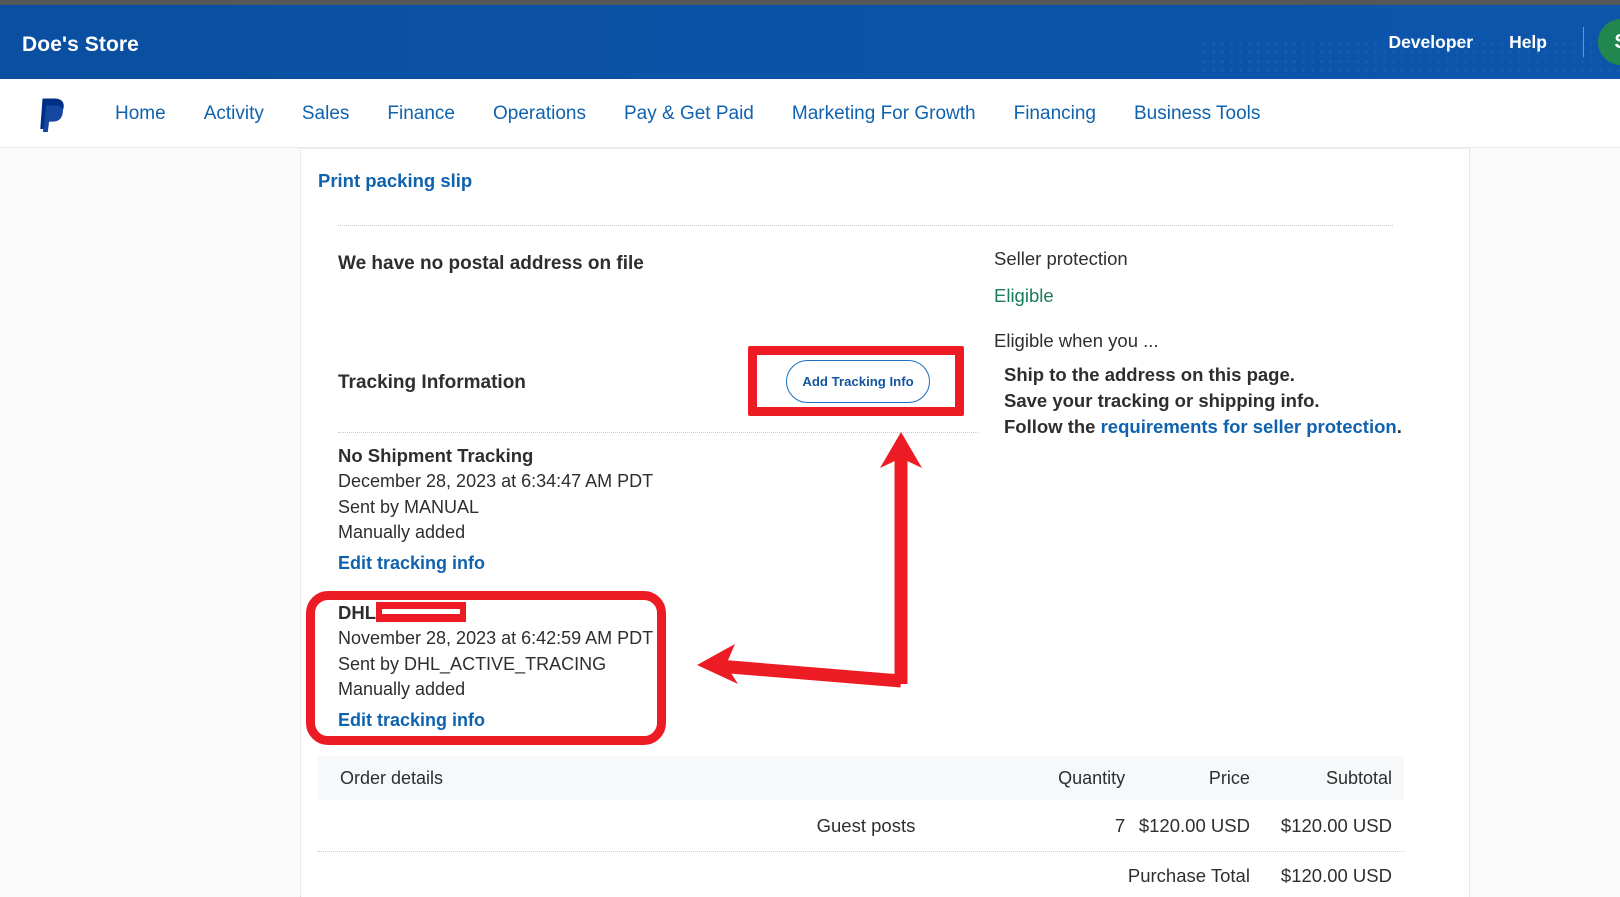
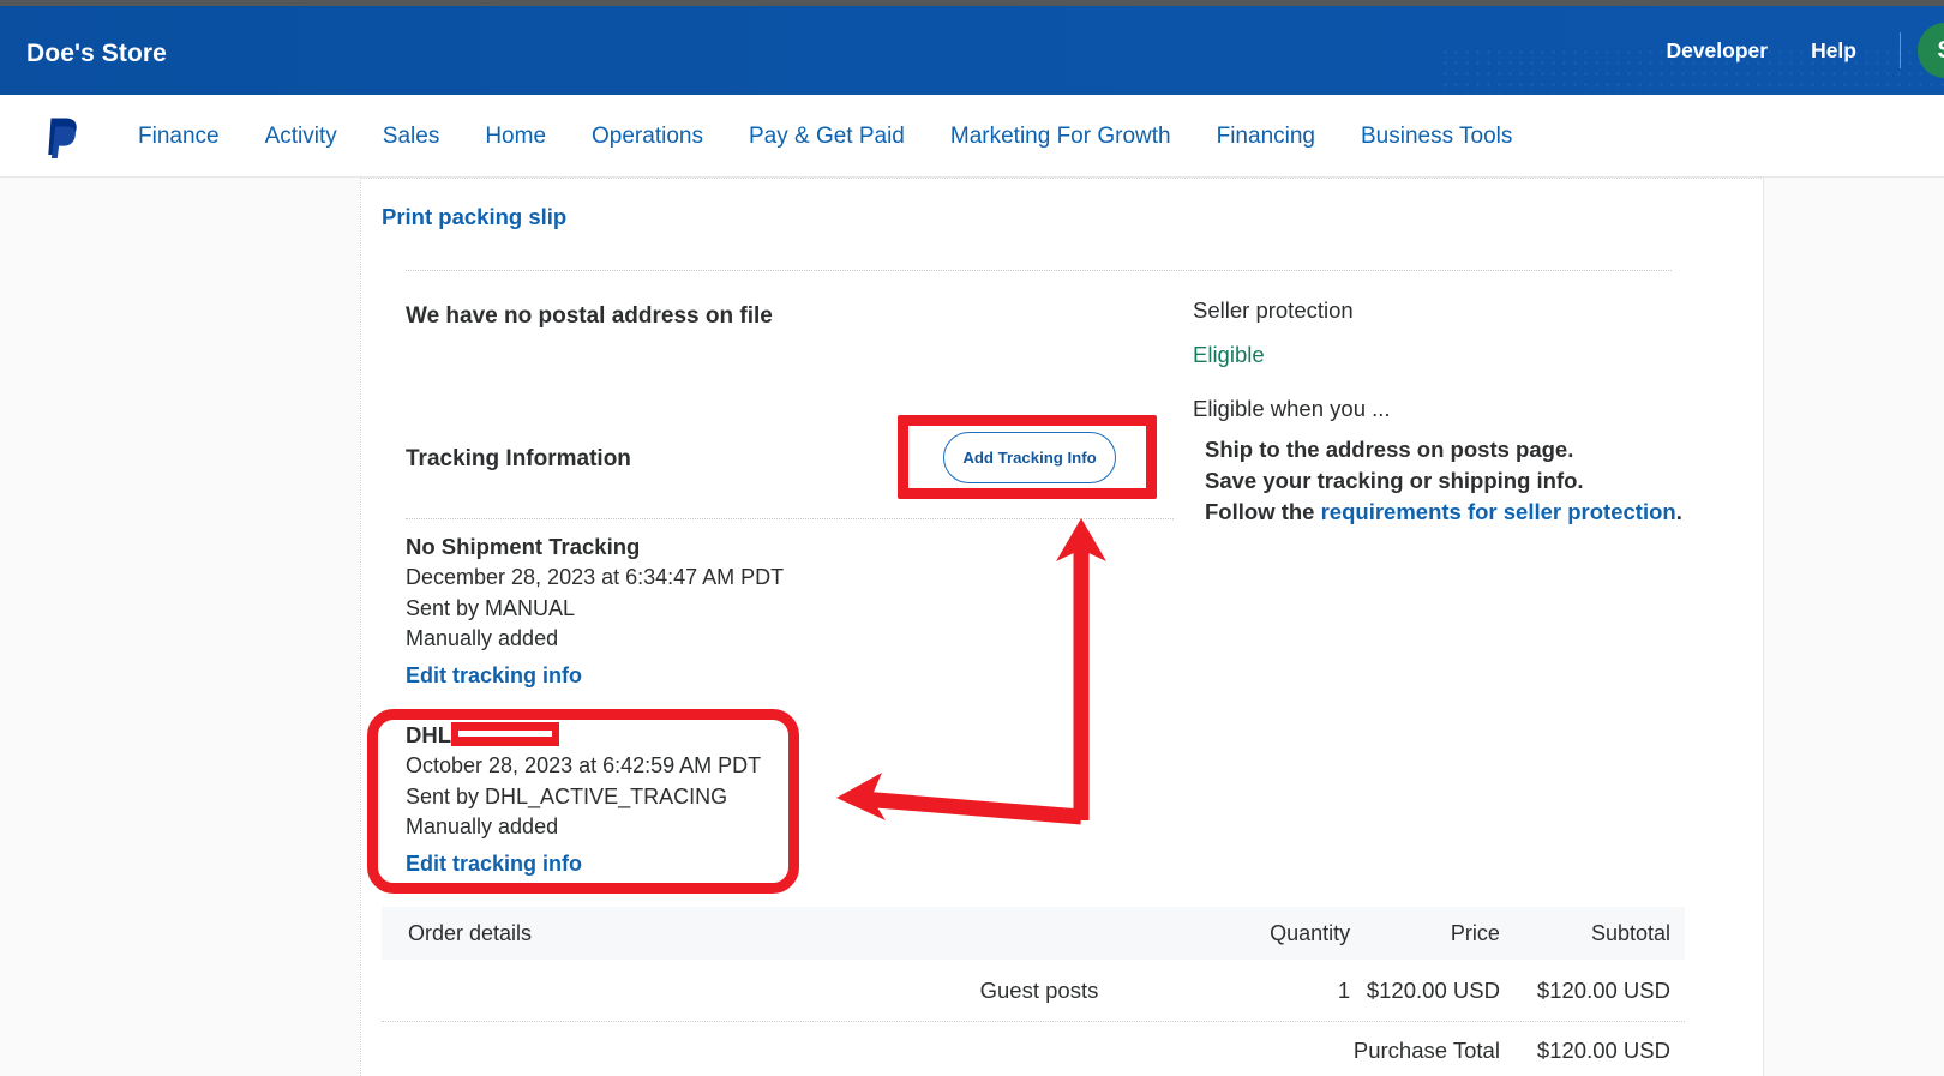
  Doe's Store
  Developer
  Help
- Home
+ Finance
  Activity
  Sales
- Finance
+ Home
  Operations
  Pay & Get Paid
  Marketing For Growth
  Financing
  Business Tools
  Print packing slip
  We have no postal address on file
  Tracking Information
  Add Tracking Info
  No Shipment Tracking
  December 28, 2023 at 6:34:47 AM PDT
  Sent by MANUAL
  Manually added
  Edit tracking info
  DHL
- November 28, 2023 at 6:42:59 AM PDT
+ October 28, 2023 at 6:42:59 AM PDT
  Sent by DHL_ACTIVE_TRACING
  Manually added
  Edit tracking info
  Seller protection
  Eligible
  Eligible when you ...
- Ship to the address on this page.
+ Ship to the address on posts page.
  Save your tracking or shipping info.
  Follow the requirements for seller protection.
  Order details
  Quantity
  Price
  Subtotal
  Guest posts
- 7
+ 1
  $120.00 USD
  $120.00 USD
  Purchase Total
  $120.00 USD
